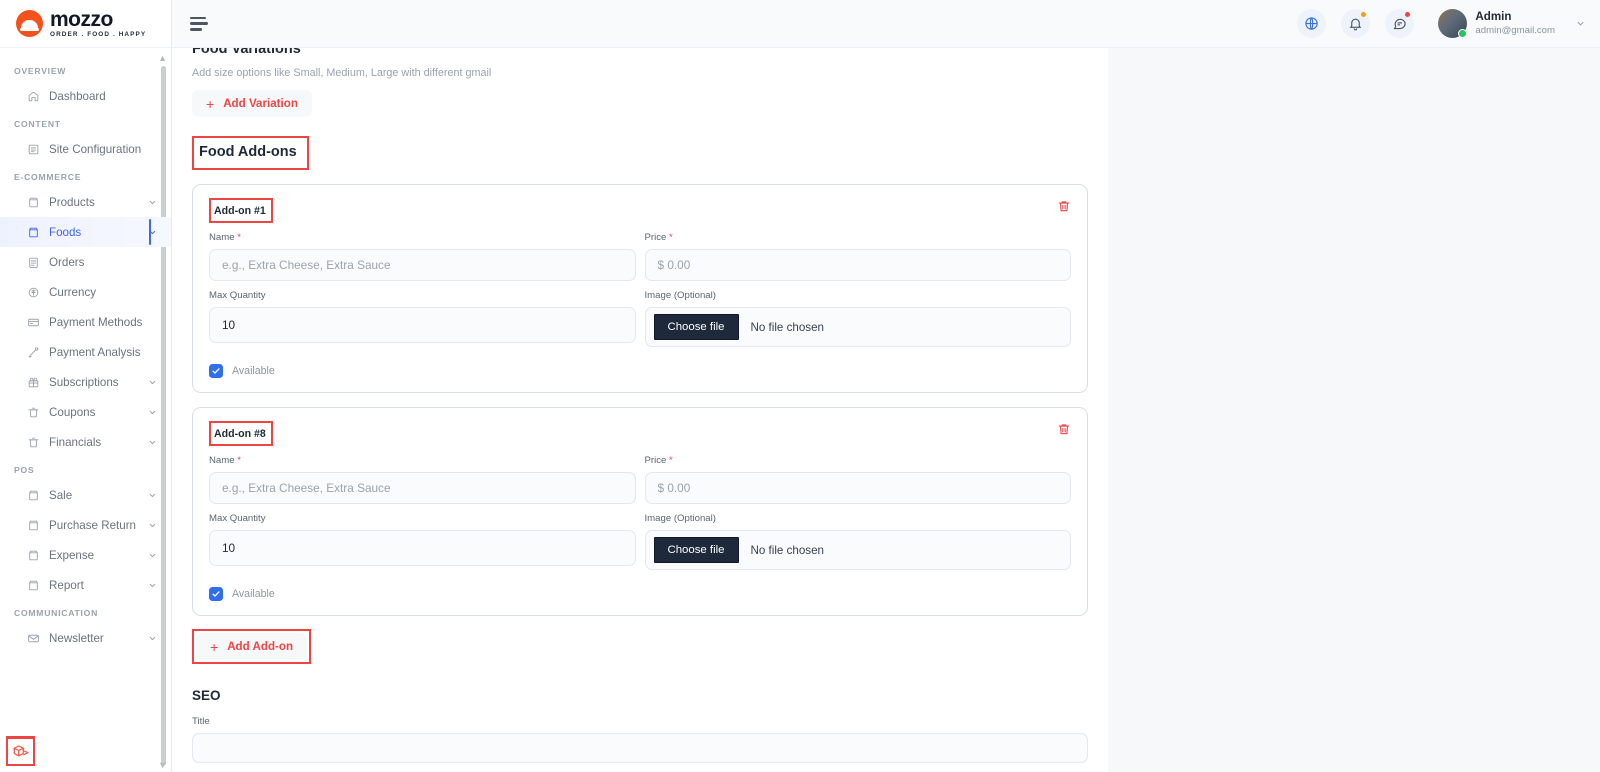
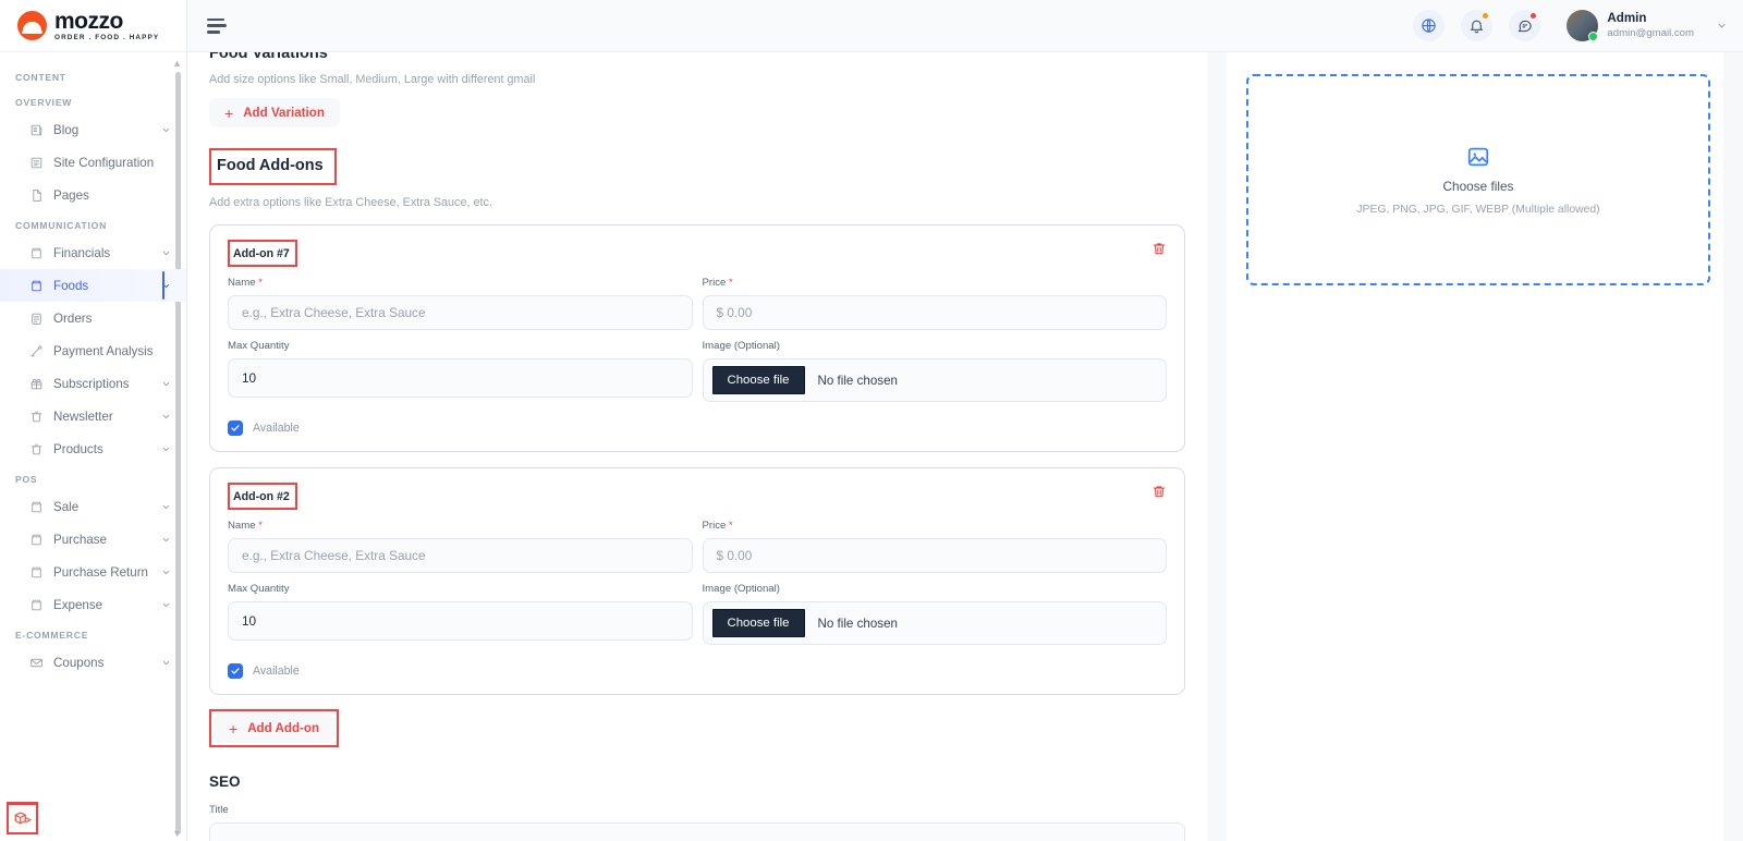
  mozzo
  ▲
  ▼
- OVERVIEW
+ CONTENT
- Dashboard
- CONTENT
+ OVERVIEW
+ Blog
  Site Configuration
+ Pages
- E-COMMERCE
+ COMMUNICATION
- Products
+ Financials
  Foods
  Orders
- Currency
- Payment Methods
  Payment Analysis
  Subscriptions
- Coupons
+ Newsletter
- Financials
+ Products
  POS
  Sale
+ Purchase
  Purchase Return
  Expense
- Report
- COMMUNICATION
+ E-COMMERCE
- Newsletter
+ Coupons
  Admin
  admin@gmail.com
  Food Variations
  Add size options like Small, Medium, Large with different gmail
  +
  Add Variation
  Food Add-ons
+ Add extra options like Extra Cheese, Extra Sauce, etc.
- Add-on #1
+ Add-on #7
  Name *
  e.g., Extra Cheese, Extra Sauce
  Price *
  $ 0.00
  Max Quantity
  10
  Image (Optional)
  Choose file
  No file chosen
  Available
- Add-on #8
+ Add-on #2
  Name *
  e.g., Extra Cheese, Extra Sauce
  Price *
  $ 0.00
  Max Quantity
  10
  Image (Optional)
  Choose file
  No file chosen
  Available
  +
  Add Add-on
  SEO
  Title
+ Choose files
+ JPEG, PNG, JPG, GIF, WEBP (Multiple allowed)
